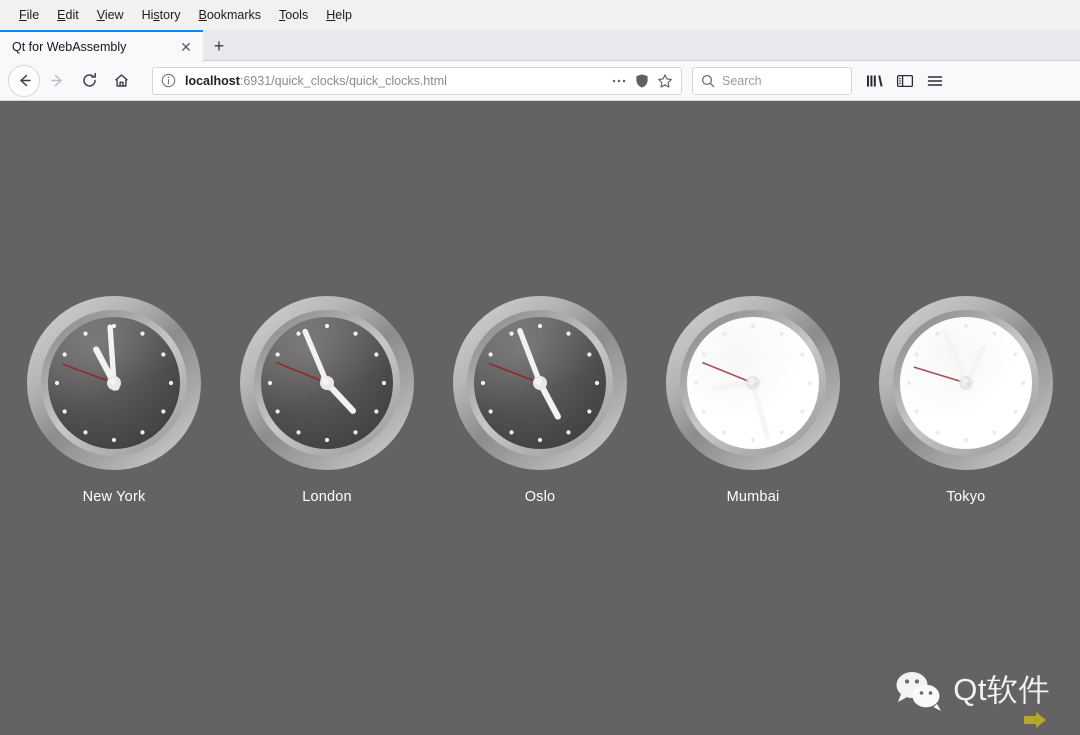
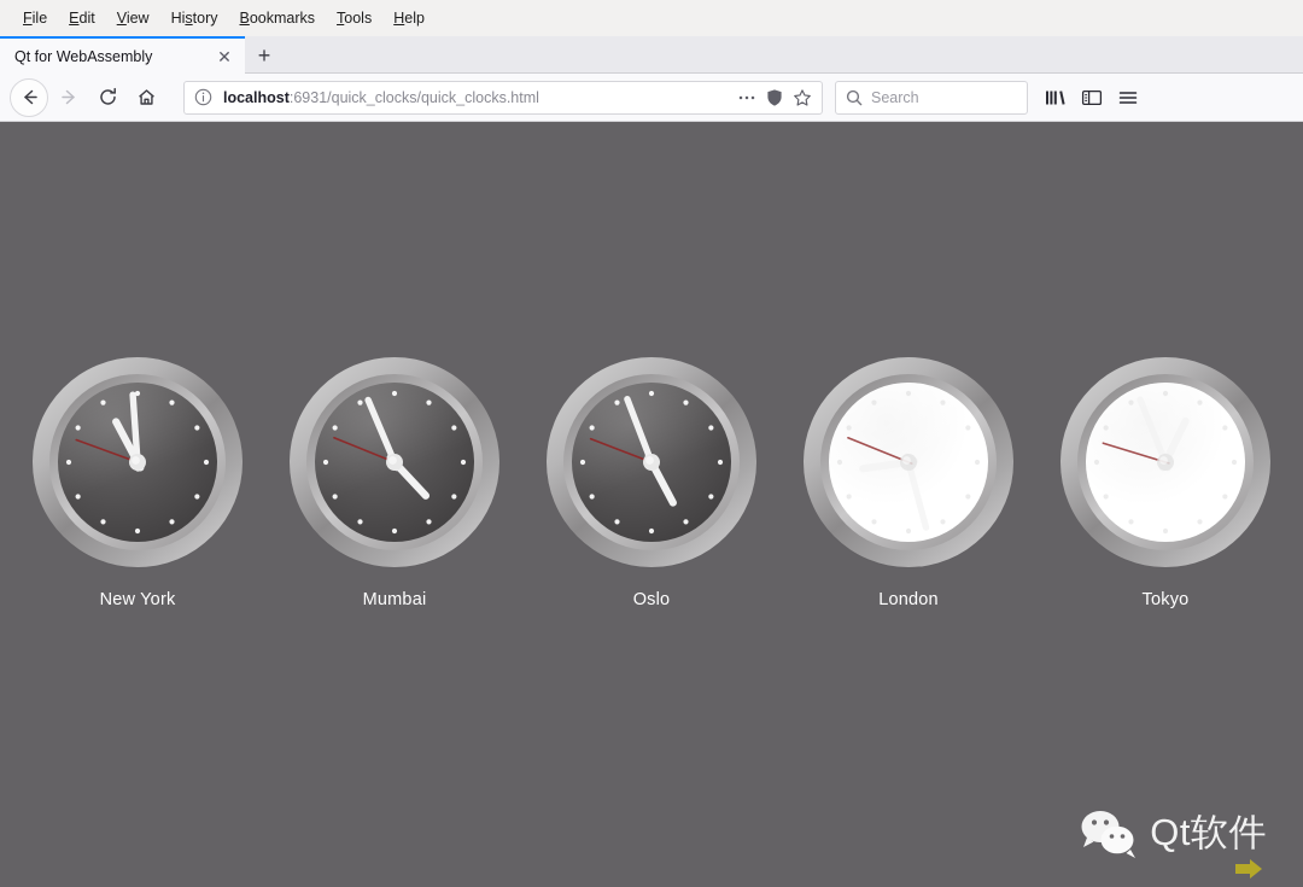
  File
  Edit
  View
  History
  Bookmarks
  Tools
  Help
  Qt for WebAssembly
  ✕
  +
  localhost:6931/quick_clocks/quick_clocks.html
  Search
  New York
- London
+ Mumbai
  Oslo
- Mumbai
+ London
  Tokyo
  Qt软件
